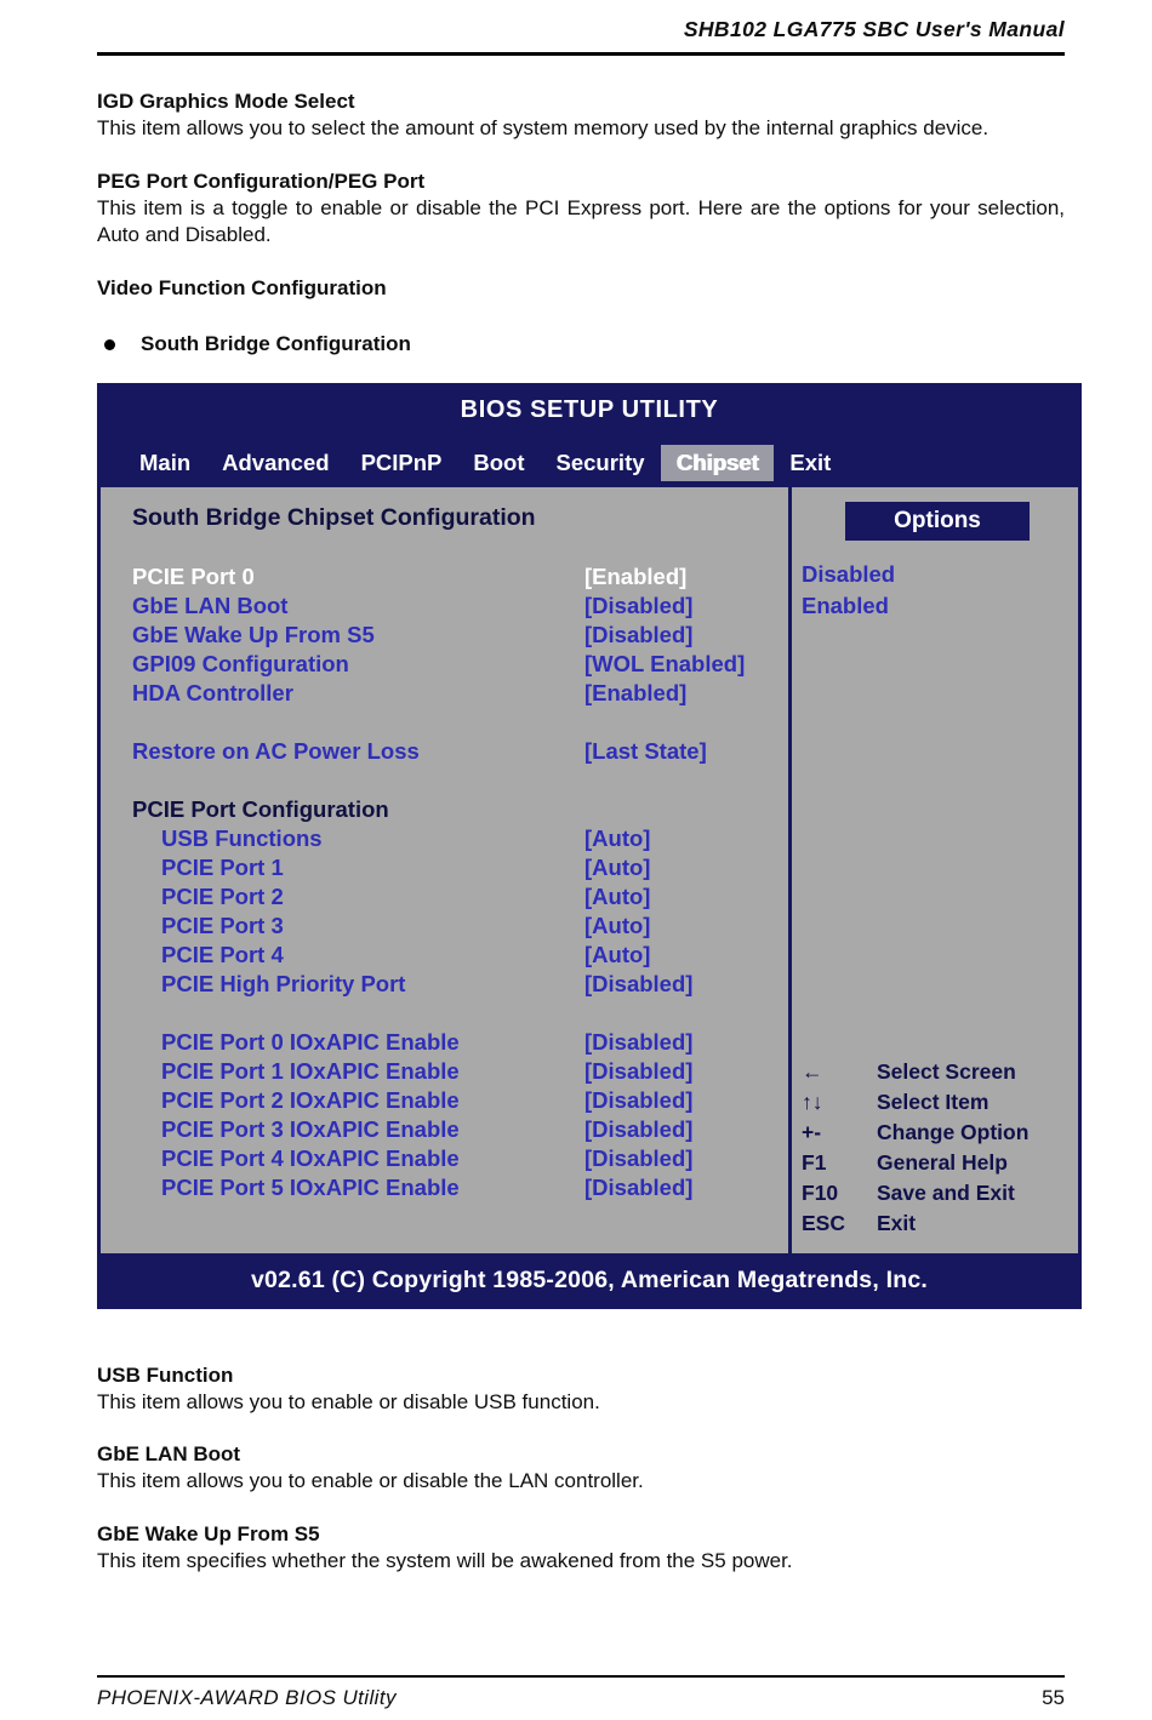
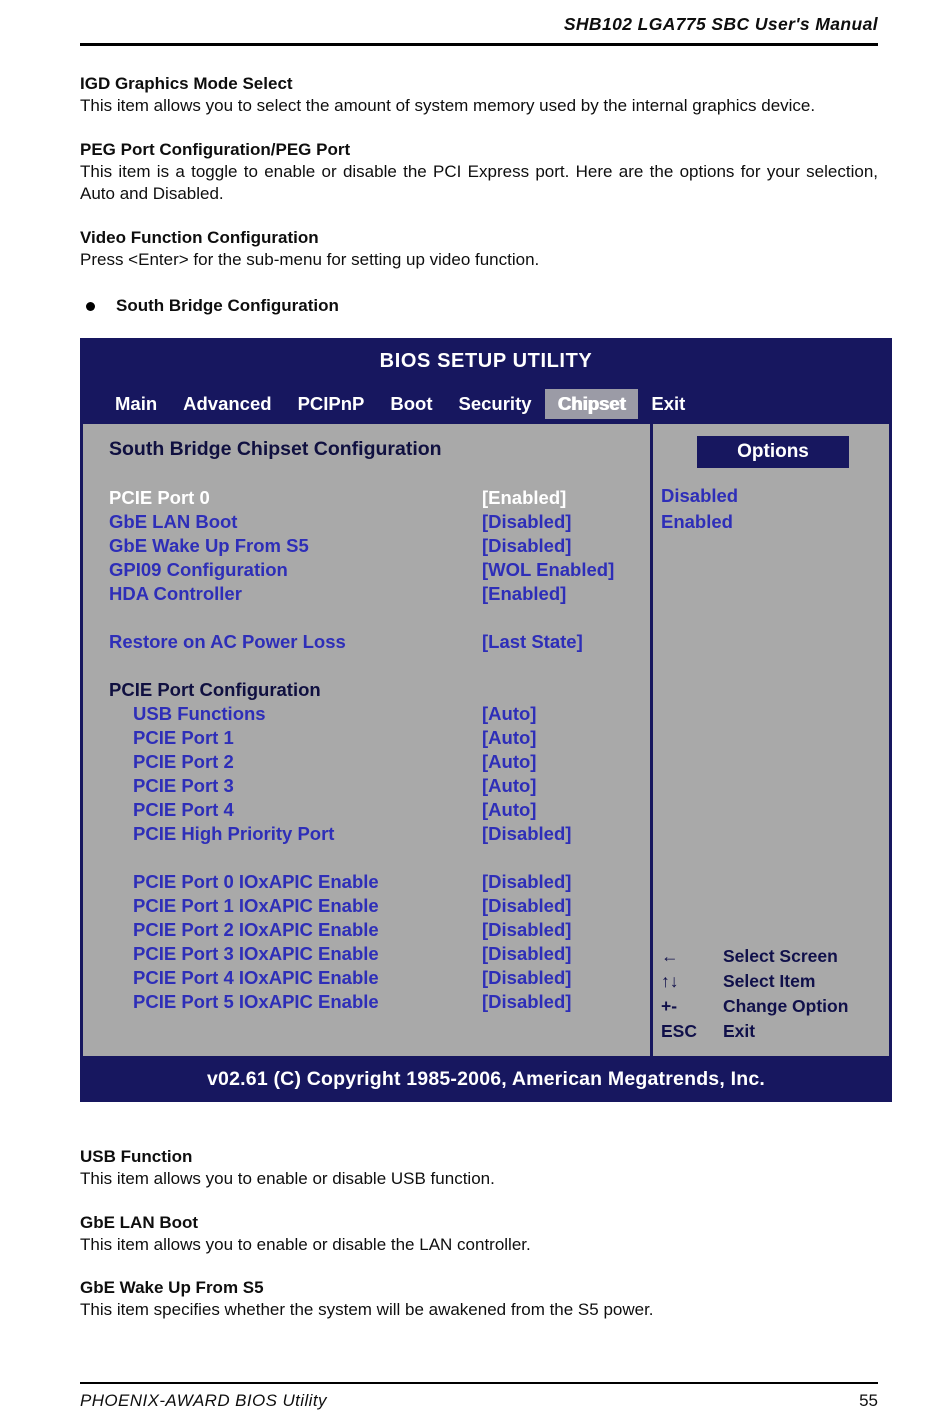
  SHB102 LGA775 SBC User's Manual
  IGD Graphics Mode Select
  This item allows you to select the amount of system memory used by the internal graphics device.
  PEG Port Configuration/PEG Port
  This item is a toggle to enable or disable the PCI Express port. Here are the options for your selection, Auto and Disabled.
  Video Function Configuration
+ Press <Enter> for the sub-menu for setting up video function.
  South Bridge Configuration
  BIOS SETUP UTILITY
  Main
  Advanced
  PCIPnP
  Boot
  Security
  Chipset
  Exit
  South Bridge Chipset Configuration
  PCIE Port 0
  [Enabled]
  GbE LAN Boot
  [Disabled]
  GbE Wake Up From S5
  [Disabled]
  GPI09 Configuration
  [WOL Enabled]
  HDA Controller
  [Enabled]
  Restore on AC Power Loss
  [Last State]
  PCIE Port Configuration
  USB Functions
  [Auto]
  PCIE Port 1
  [Auto]
  PCIE Port 2
  [Auto]
  PCIE Port 3
  [Auto]
  PCIE Port 4
  [Auto]
  PCIE High Priority Port
  [Disabled]
  PCIE Port 0 IOxAPIC Enable
  [Disabled]
  PCIE Port 1 IOxAPIC Enable
  [Disabled]
  PCIE Port 2 IOxAPIC Enable
  [Disabled]
  PCIE Port 3 IOxAPIC Enable
  [Disabled]
  PCIE Port 4 IOxAPIC Enable
  [Disabled]
  PCIE Port 5 IOxAPIC Enable
  [Disabled]
  Options
  Disabled
  Enabled
  ←
  Select Screen
  ↑↓
  Select Item
  +-
  Change Option
- F1
- General Help
- F10
- Save and Exit
  ESC
  Exit
  v02.61 (C) Copyright 1985-2006, American Megatrends, Inc.
  USB Function
  This item allows you to enable or disable USB function.
  GbE LAN Boot
  This item allows you to enable or disable the LAN controller.
  GbE Wake Up From S5
  This item specifies whether the system will be awakened from the S5 power.
  PHOENIX-AWARD BIOS Utility
  55
